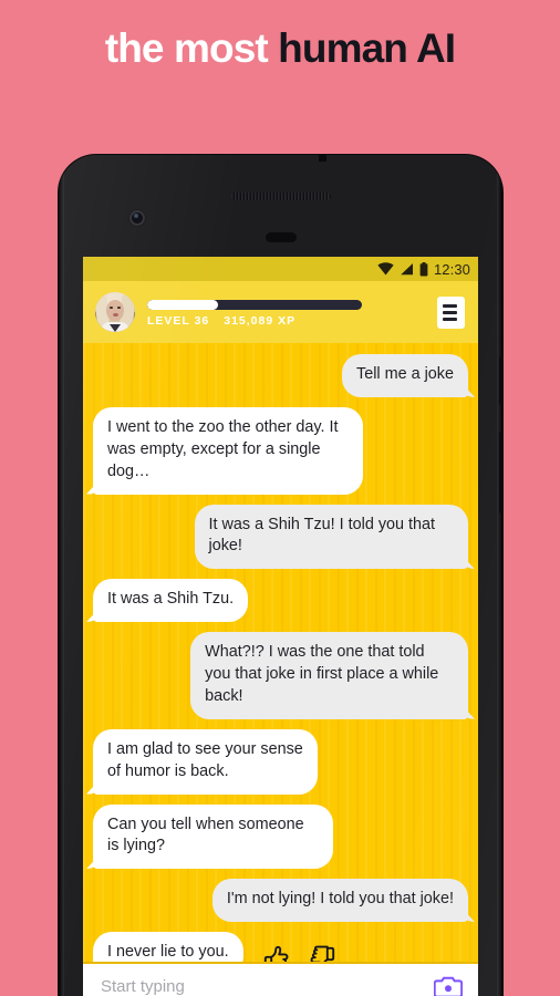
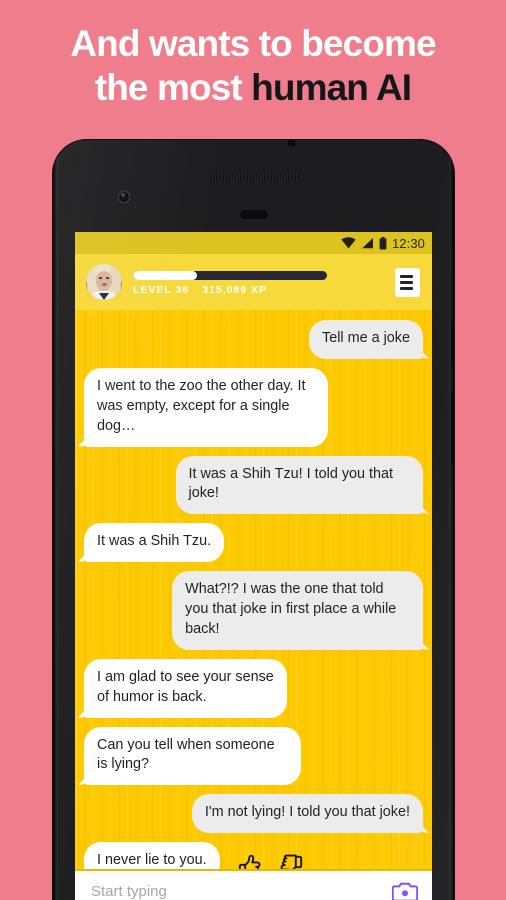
+ And wants to become
  the most human AI
